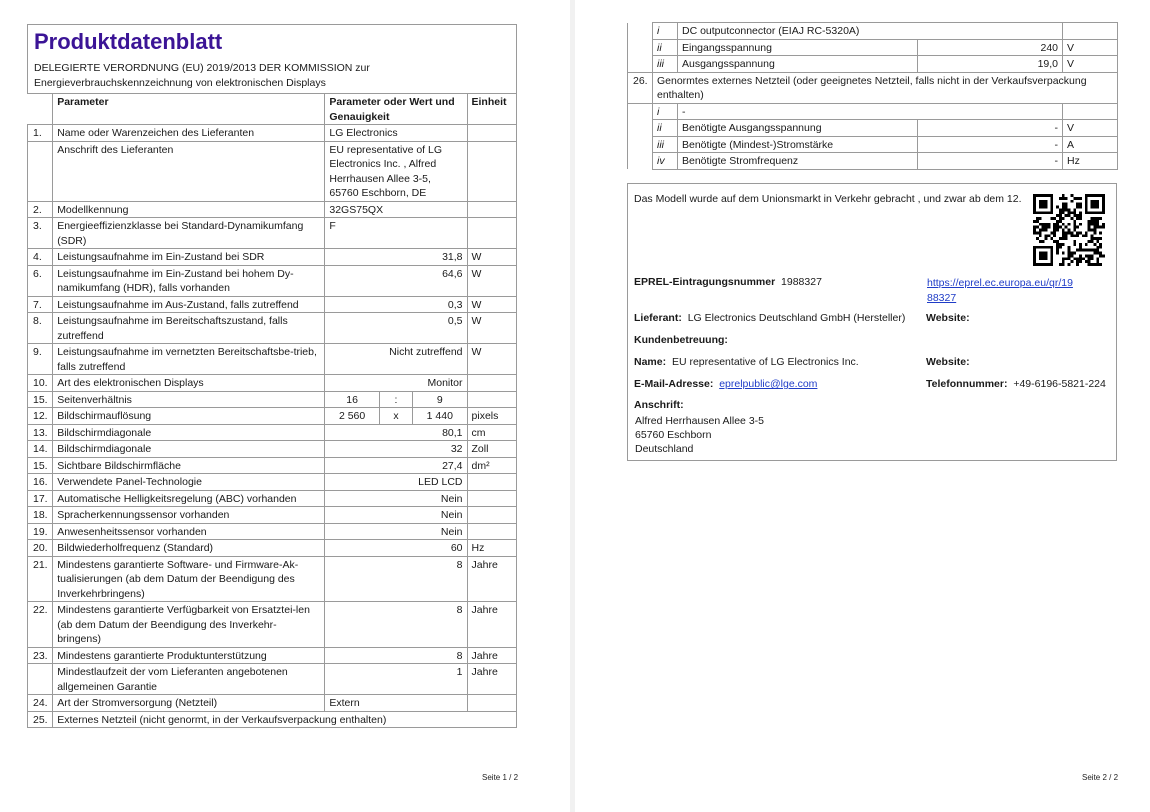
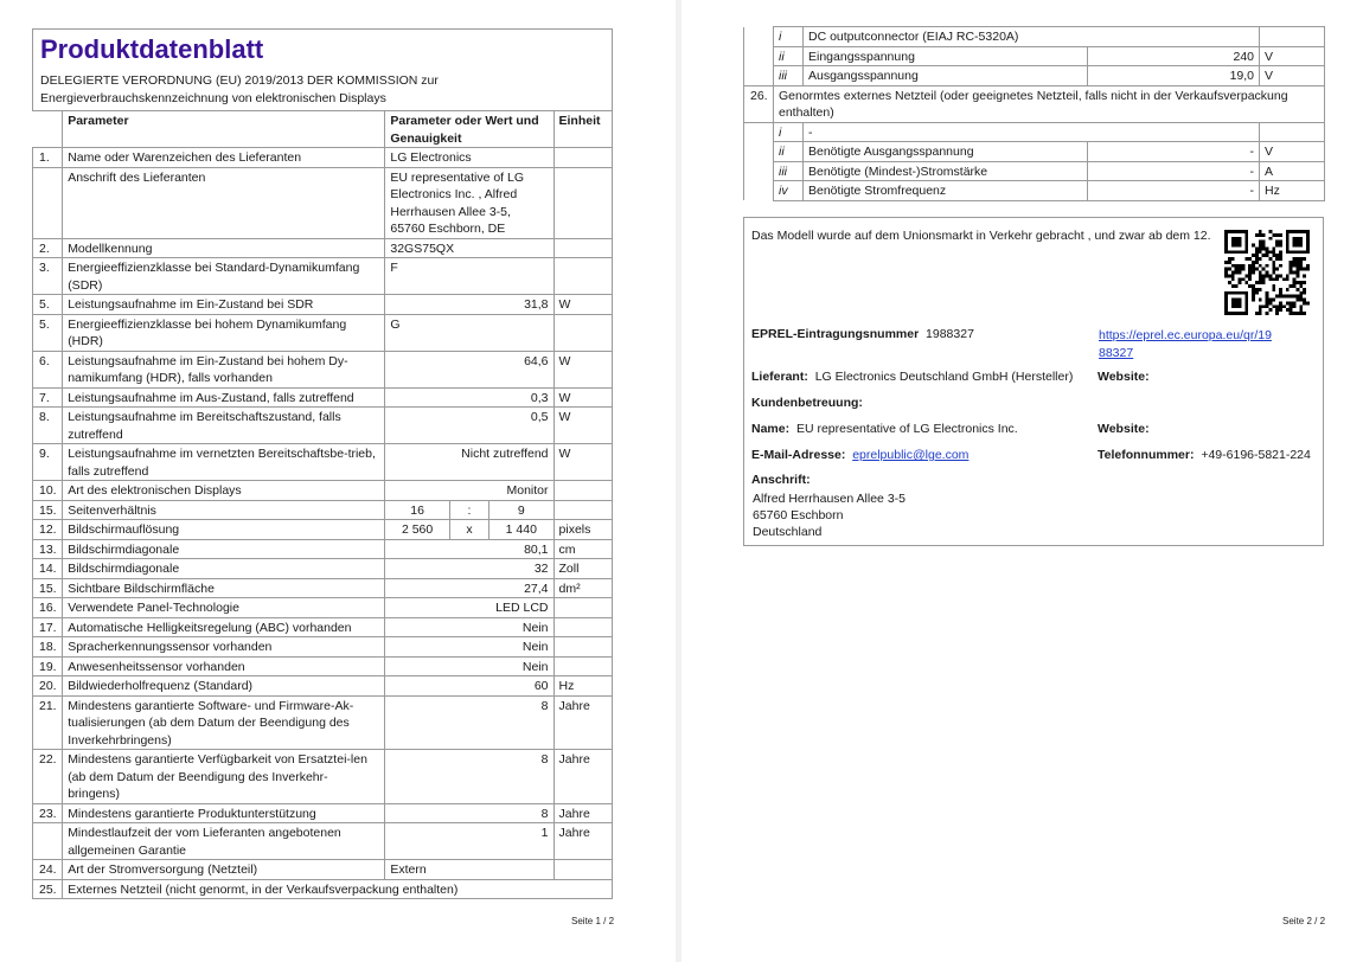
  Produktdatenblatt DELEGIERTE VERORDNUNG (EU) 2019/2013 DER KOMMISSION zur Energieverbrauchskennzeichnung von elektronischen Displays
  	Parameter	Parameter oder Wert und Genauigkeit	Einheit
  1.	Name oder Warenzeichen des Lieferanten	LG Electronics
  	Anschrift des Lieferanten	EU representative of LG Electronics Inc. , Alfred Herrhausen Allee 3-5, 65760 Eschborn, DE
  2.	Modellkennung	32GS75QX
  3.	Energieeffizienzklasse bei Standard-Dynamikumfang (SDR)	F
- 4.	Leistungsaufnahme im Ein-Zustand bei SDR	31,8	W
+ 5.	Leistungsaufnahme im Ein-Zustand bei SDR	31,8	W
+ 5.	Energieeffizienzklasse bei hohem Dynamikumfang (HDR)	G
  6.	Leistungsaufnahme im Ein-Zustand bei hohem Dy-namikumfang (HDR), falls vorhanden	64,6	W
  7.	Leistungsaufnahme im Aus-Zustand, falls zutreffend	0,3	W
  8.	Leistungsaufnahme im Bereitschaftszustand, falls zutreffend	0,5	W
  9.	Leistungsaufnahme im vernetzten Bereitschaftsbe-trieb, falls zutreffend	Nicht zutreffend	W
  10.	Art des elektronischen Displays	Monitor
  15.	Seitenverhältnis	16	:	9
  12.	Bildschirmauflösung	2 560	x	1 440	pixels
  13.	Bildschirmdiagonale	80,1	cm
  14.	Bildschirmdiagonale	32	Zoll
  15.	Sichtbare Bildschirmfläche	27,4	dm²
  16.	Verwendete Panel-Technologie	LED LCD
  17.	Automatische Helligkeitsregelung (ABC) vorhanden	Nein
  18.	Spracherkennungssensor vorhanden	Nein
  19.	Anwesenheitssensor vorhanden	Nein
  20.	Bildwiederholfrequenz (Standard)	60	Hz
  21.	Mindestens garantierte Software- und Firmware-Ak-tualisierungen (ab dem Datum der Beendigung des Inverkehrbringens)	8	Jahre
  22.	Mindestens garantierte Verfügbarkeit von Ersatztei-len (ab dem Datum der Beendigung des Inverkehr-bringens)	8	Jahre
  23.	Mindestens garantierte Produktunterstützung	8	Jahre
  	Mindestlaufzeit der vom Lieferanten angebotenen allgemeinen Garantie	1	Jahre
  24.	Art der Stromversorgung (Netzteil)	Extern
  25.	Externes Netzteil (nicht genormt, in der Verkaufsverpackung enthalten)
  Seite 1 / 2
  	i	DC outputconnector (EIAJ RC-5320A)
  	ii	Eingangsspannung	240	V
  	iii	Ausgangsspannung	19,0	V
  26.	Genormtes externes Netzteil (oder geeignetes Netzteil, falls nicht in der Verkaufsverpackung enthalten)
  	i	-
  	ii	Benötigte Ausgangsspannung	-	V
  	iii	Benötigte (Mindest-)Stromstärke	-	A
  	iv	Benötigte Stromfrequenz	-	Hz
  Das Modell wurde auf dem Unionsmarkt in Verkehr gebracht , und zwar ab dem 12.
  EPREL-Eintragungsnummer 1988327
  https://eprel.ec.europa.eu/qr/19
  88327
  Lieferant: LG Electronics Deutschland GmbH (Hersteller)
  Website:
  Kundenbetreuung:
  Name: EU representative of LG Electronics Inc.
  Website:
  E-Mail-Adresse: eprelpublic@lge.com
  Telefonnummer: +49-6196-5821-224
  Anschrift:
  Alfred Herrhausen Allee 3-5
  65760 Eschborn
  Deutschland
  Seite 2 / 2
